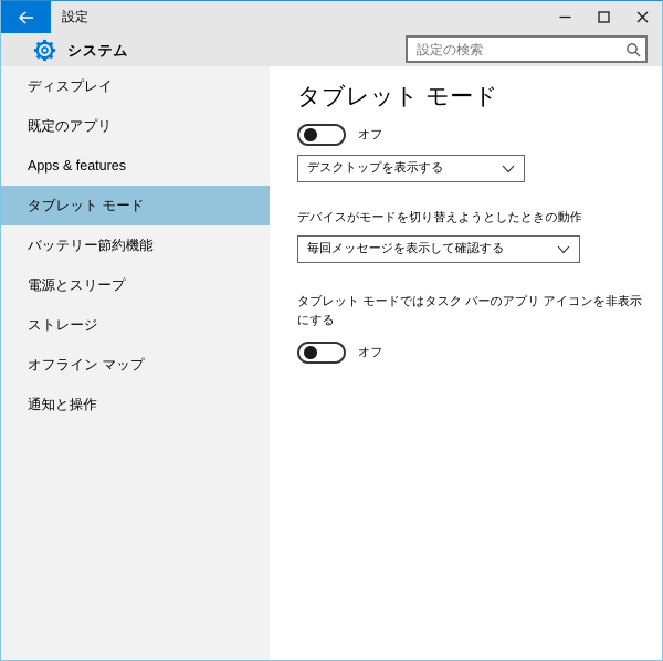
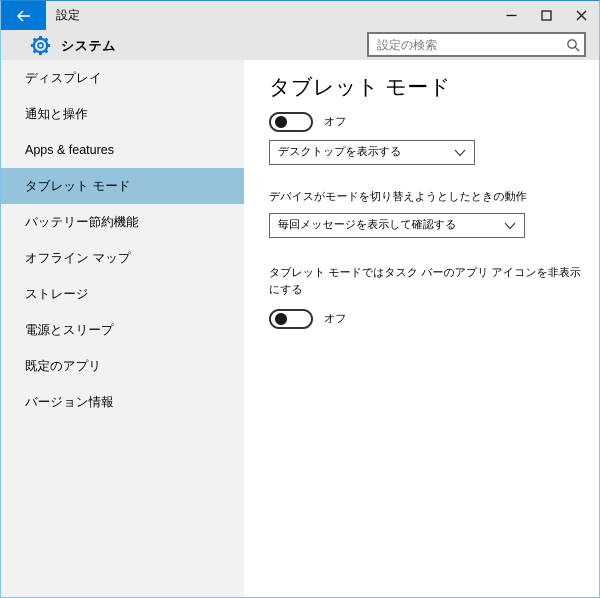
  設定
  システム
  設定の検索
  ディスプレイ
- 既定のアプリ
+ 通知と操作
  Apps & features
  タブレット モード
  バッテリー節約機能
- 電源とスリープ
+ オフライン マップ
  ストレージ
- オフライン マップ
+ 電源とスリープ
- 通知と操作
+ 既定のアプリ
+ バージョン情報
  タブレット モード
  オフ
  デスクトップを表示する
  デバイスがモードを切り替えようとしたときの動作
  毎回メッセージを表示して確認する
  タブレット モードではタスク バーのアプリ アイコンを非表示にする
  オフ
